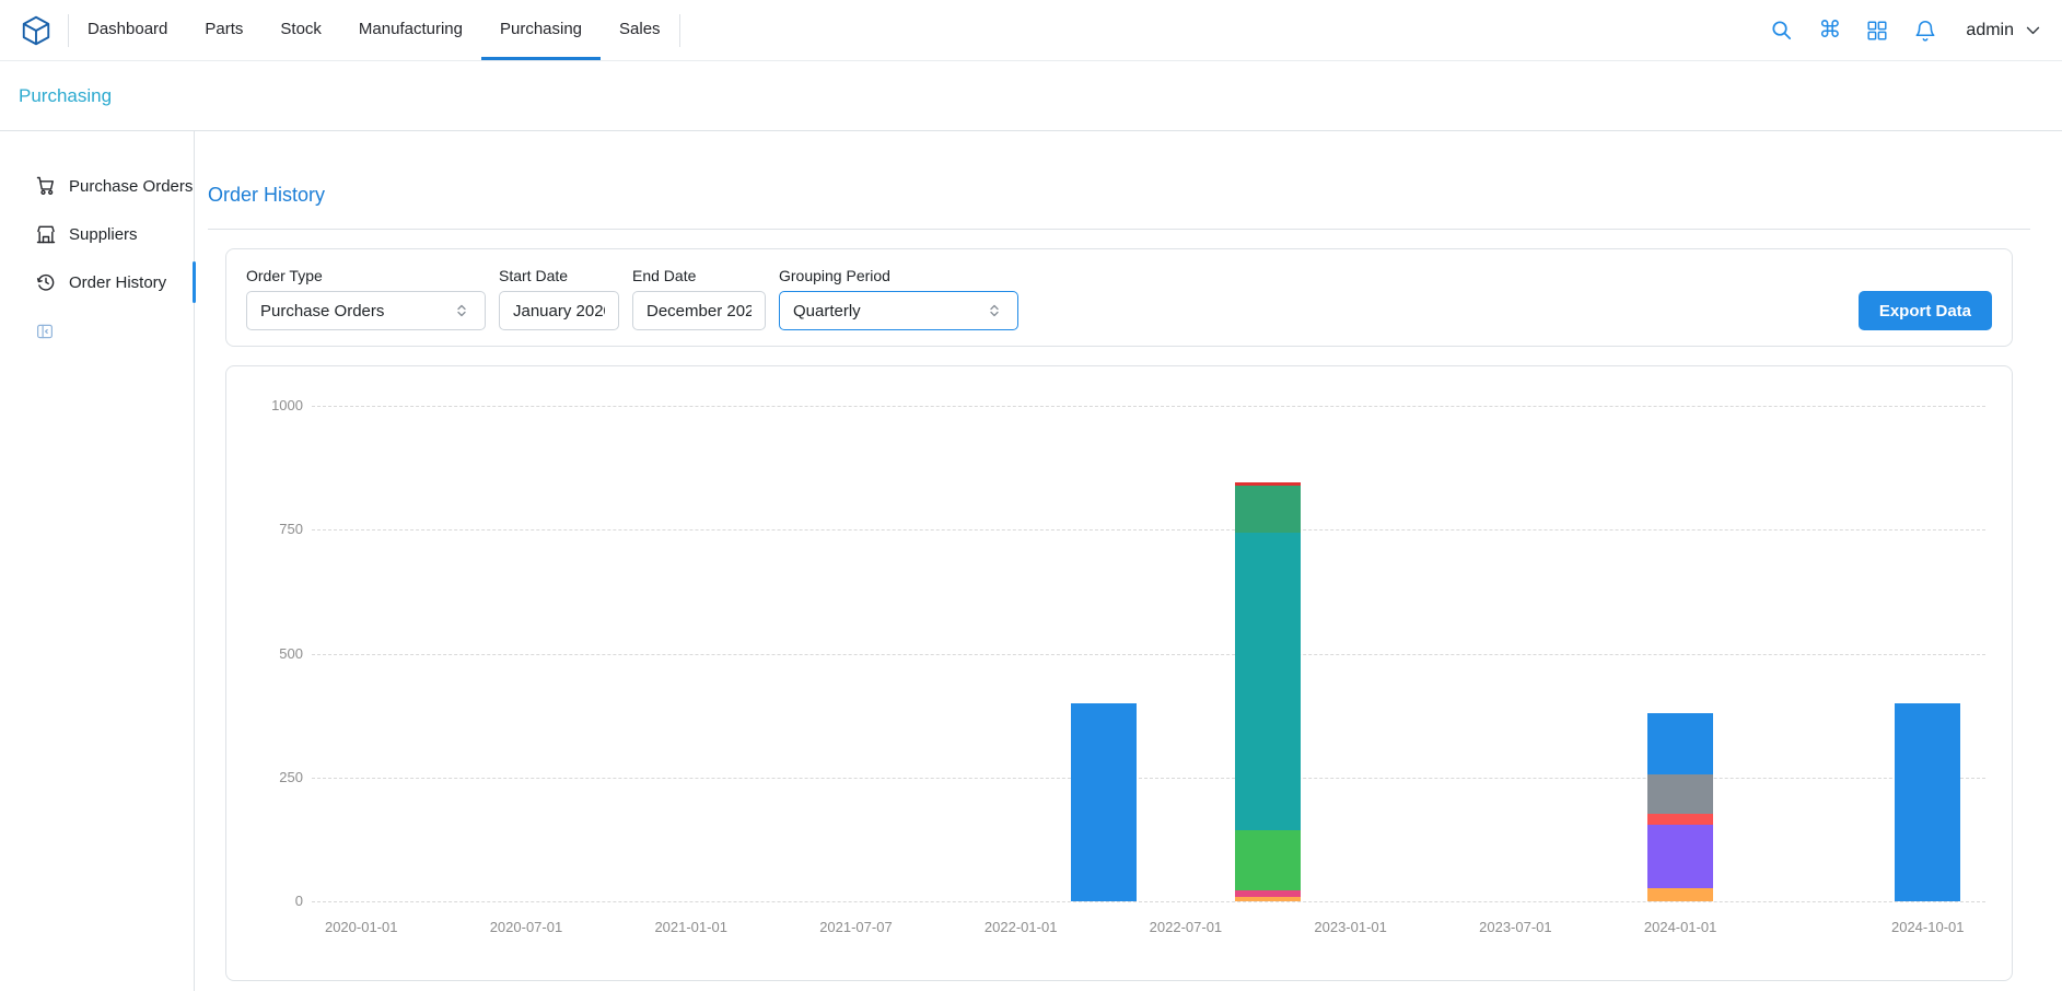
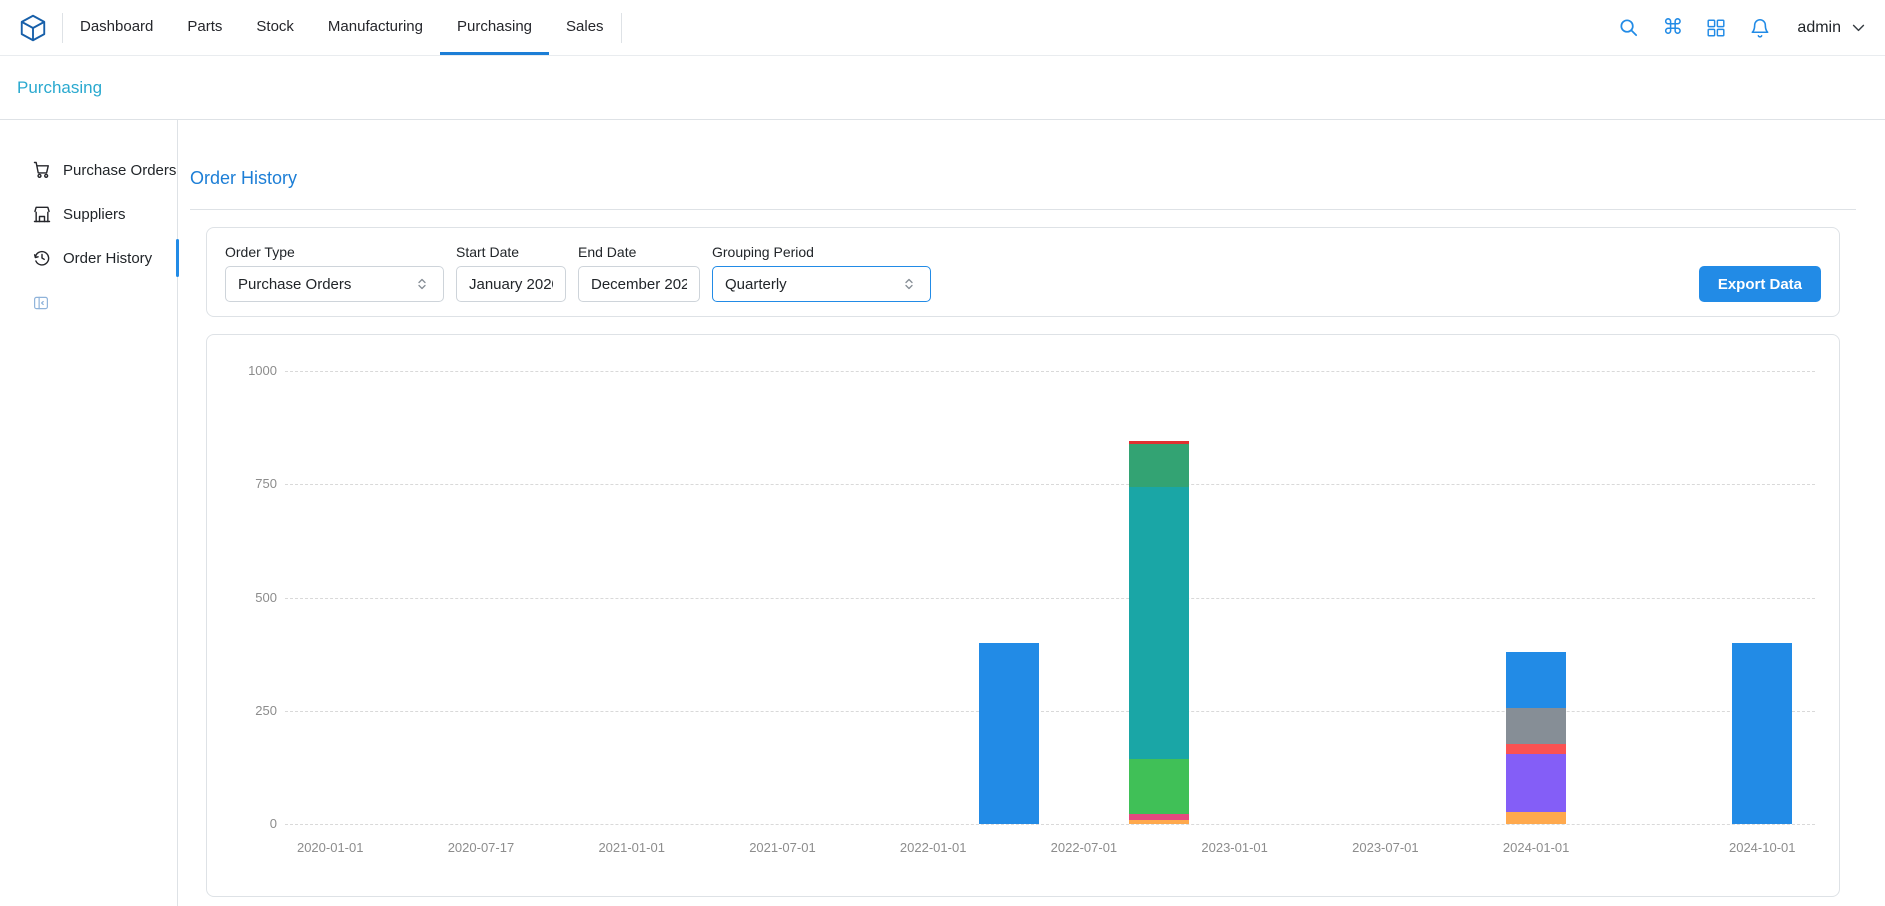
  Dashboard
  Parts
  Stock
  Manufacturing
  Purchasing
  Sales
  ⌘
  admin
  Purchasing
  Purchase Orders
  Suppliers
  Order History
  Order History
  Order Type
  Purchase Orders
  Start Date
  January 202
  End Date
  December 202
  Grouping Period
  Quarterly
  Export Data
  0
  250
  500
  750
  1000
  2020-01-01
- 2020-07-01
+ 2020-07-17
  2021-01-01
- 2021-07-07
+ 2021-07-01
  2022-01-01
  2022-07-01
  2023-01-01
  2023-07-01
  2024-01-01
  2024-10-01
